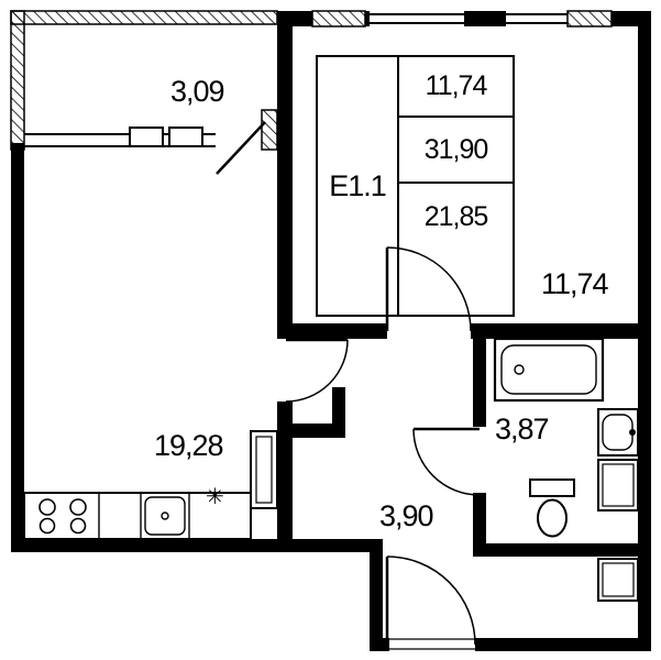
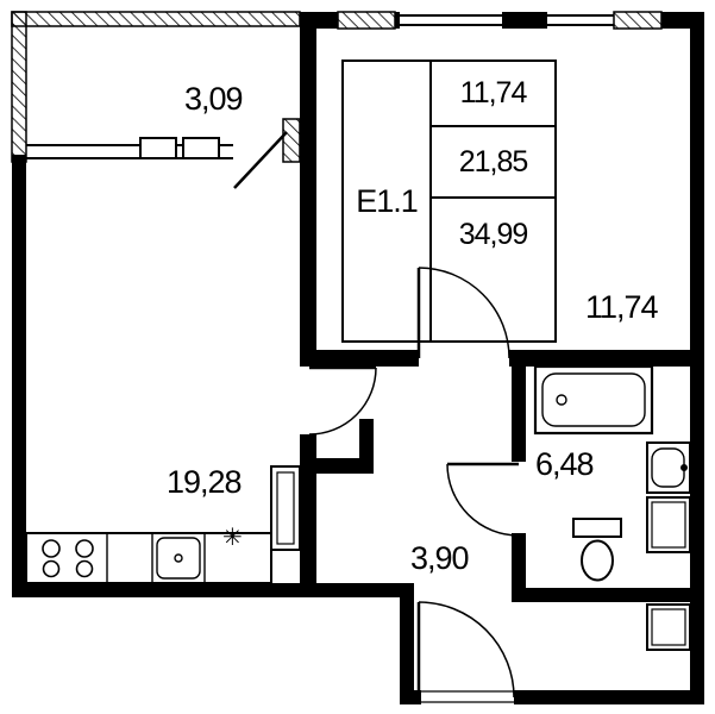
  E1.1
  11,74
- 31,90
  21,85
+ 34,99
  3,09
  11,74
  19,28
  3,90
- 3,87
+ 6,48
  ✳
